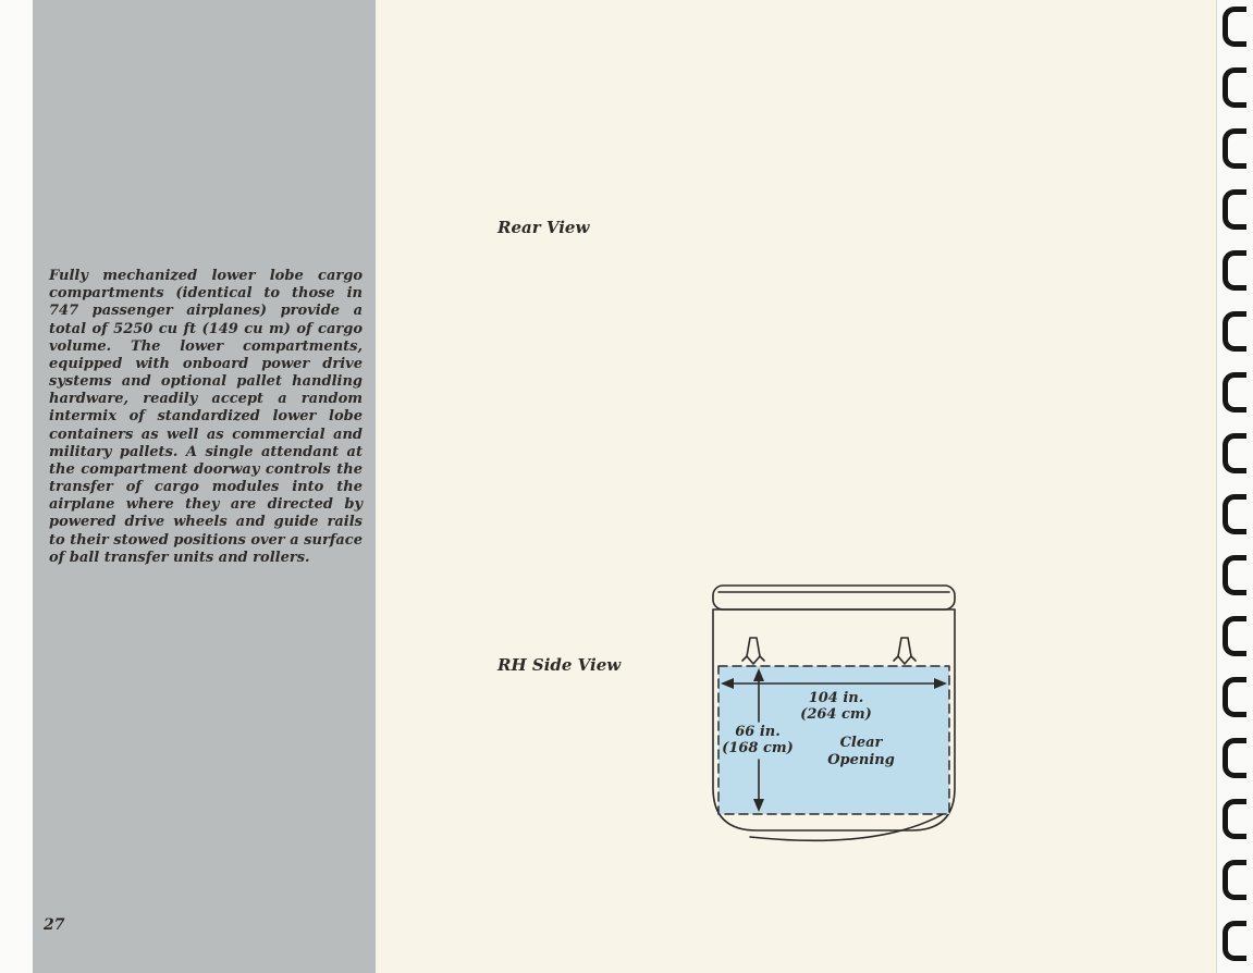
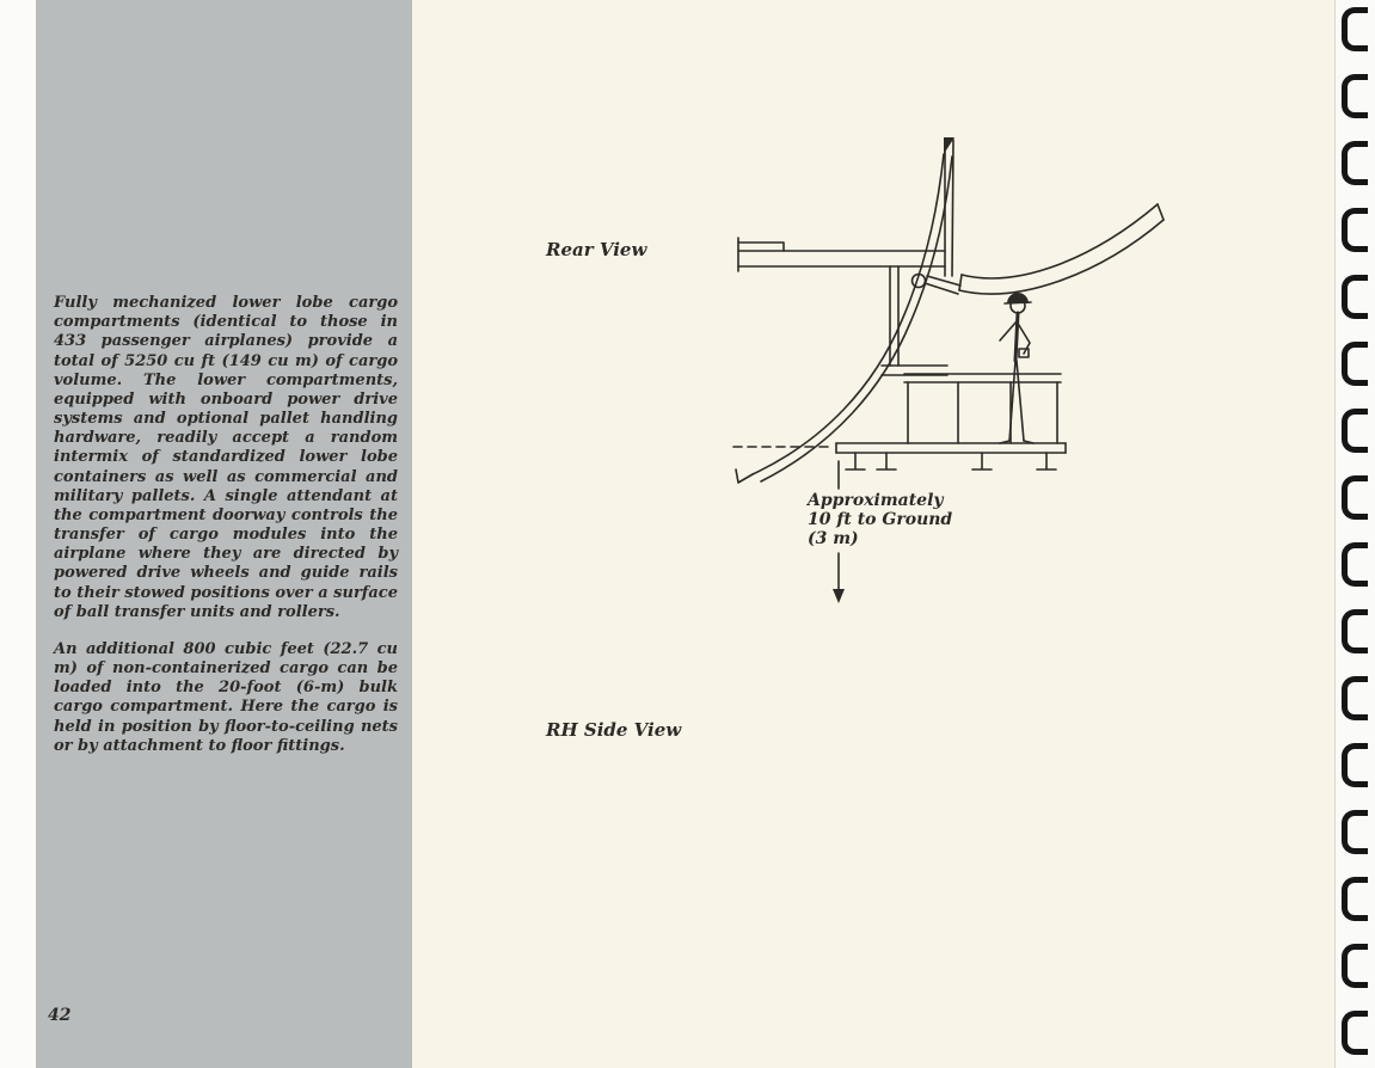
- Fully mechanized lower lobe cargo compartments (identical to those in 747 passenger airplanes) provide a total of 5250 cu ft (149 cu m) of cargo volume. The lower compartments, equipped with onboard power drive systems and optional pallet handling hardware, readily accept a random intermix of standardized lower lobe containers as well as commercial and military pallets. A single attendant at the compartment doorway controls the transfer of cargo modules into the airplane where they are directed by powered drive wheels and guide rails to their stowed positions over a surface of ball transfer units and rollers.
+ Fully mechanized lower lobe cargo compartments (identical to those in 433 passenger airplanes) provide a total of 5250 cu ft (149 cu m) of cargo volume. The lower compartments, equipped with onboard power drive systems and optional pallet handling hardware, readily accept a random intermix of standardized lower lobe containers as well as commercial and military pallets. A single attendant at the compartment doorway controls the transfer of cargo modules into the airplane where they are directed by powered drive wheels and guide rails to their stowed positions over a surface of ball transfer units and rollers.
+ An additional 800 cubic feet (22.7 cu m) of non-containerized cargo can be loaded into the 20-foot (6-m) bulk cargo compartment. Here the cargo is held in position by floor-to-ceiling nets or by attachment to floor fittings.
- 27
+ 42
  Rear View
+ Approximately
+ 10 ft to Ground
+ (3 m)
  RH Side View
- 104 in.
- (264 cm)
- 66 in.
- (168 cm)
- Clear
- Opening
